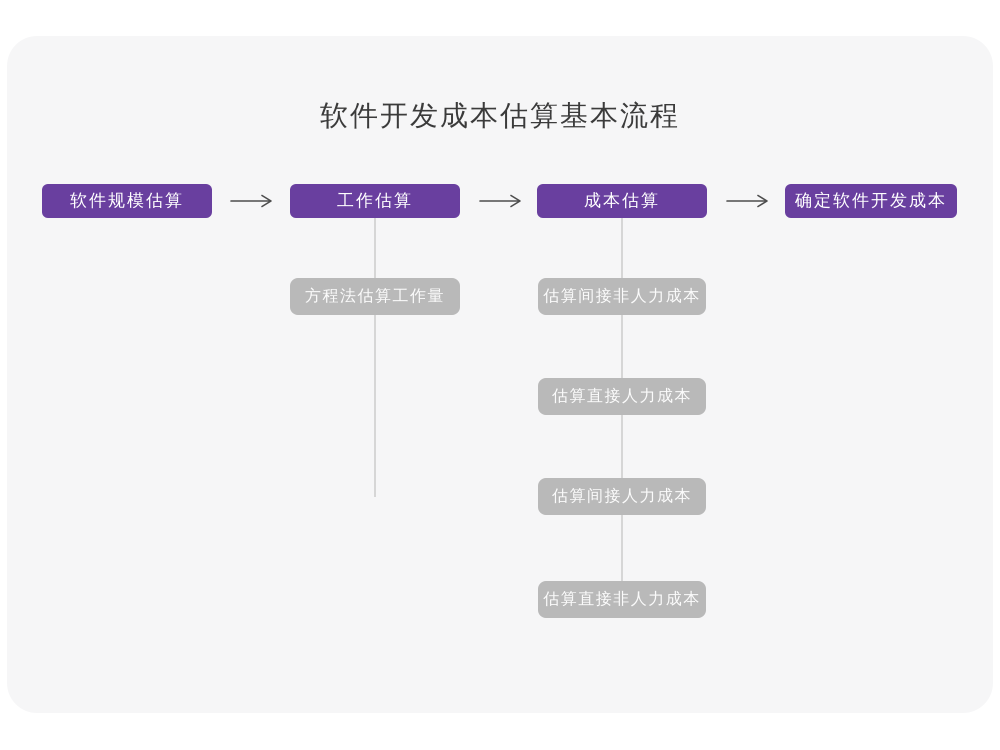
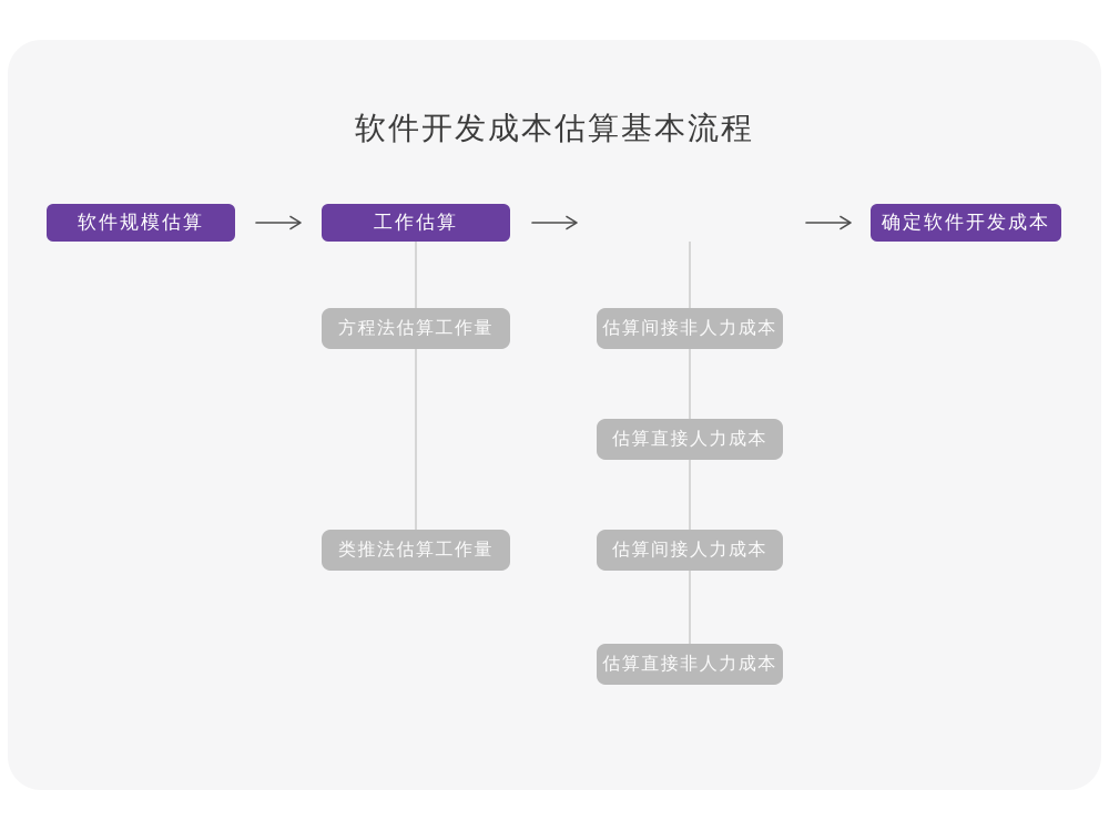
  软件开发成本估算基本流程
  软件规模估算
  工作估算
- 成本估算
  确定软件开发成本
  方程法估算工作量
+ 类推法估算工作量
  估算间接非人力成本
  估算直接人力成本
  估算间接人力成本
  估算直接非人力成本
